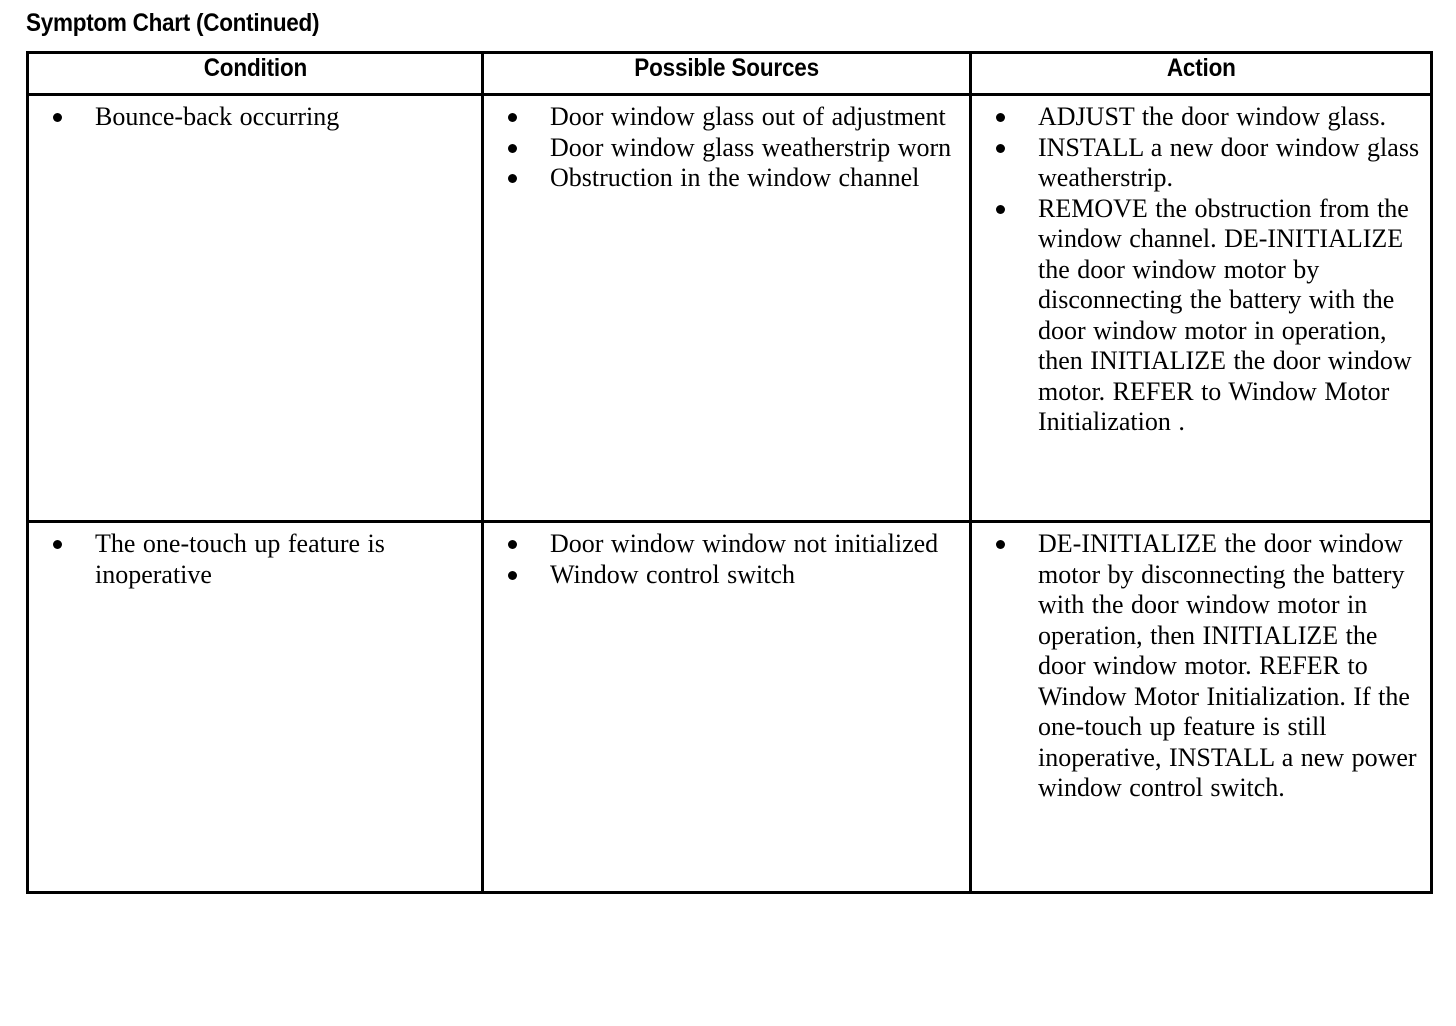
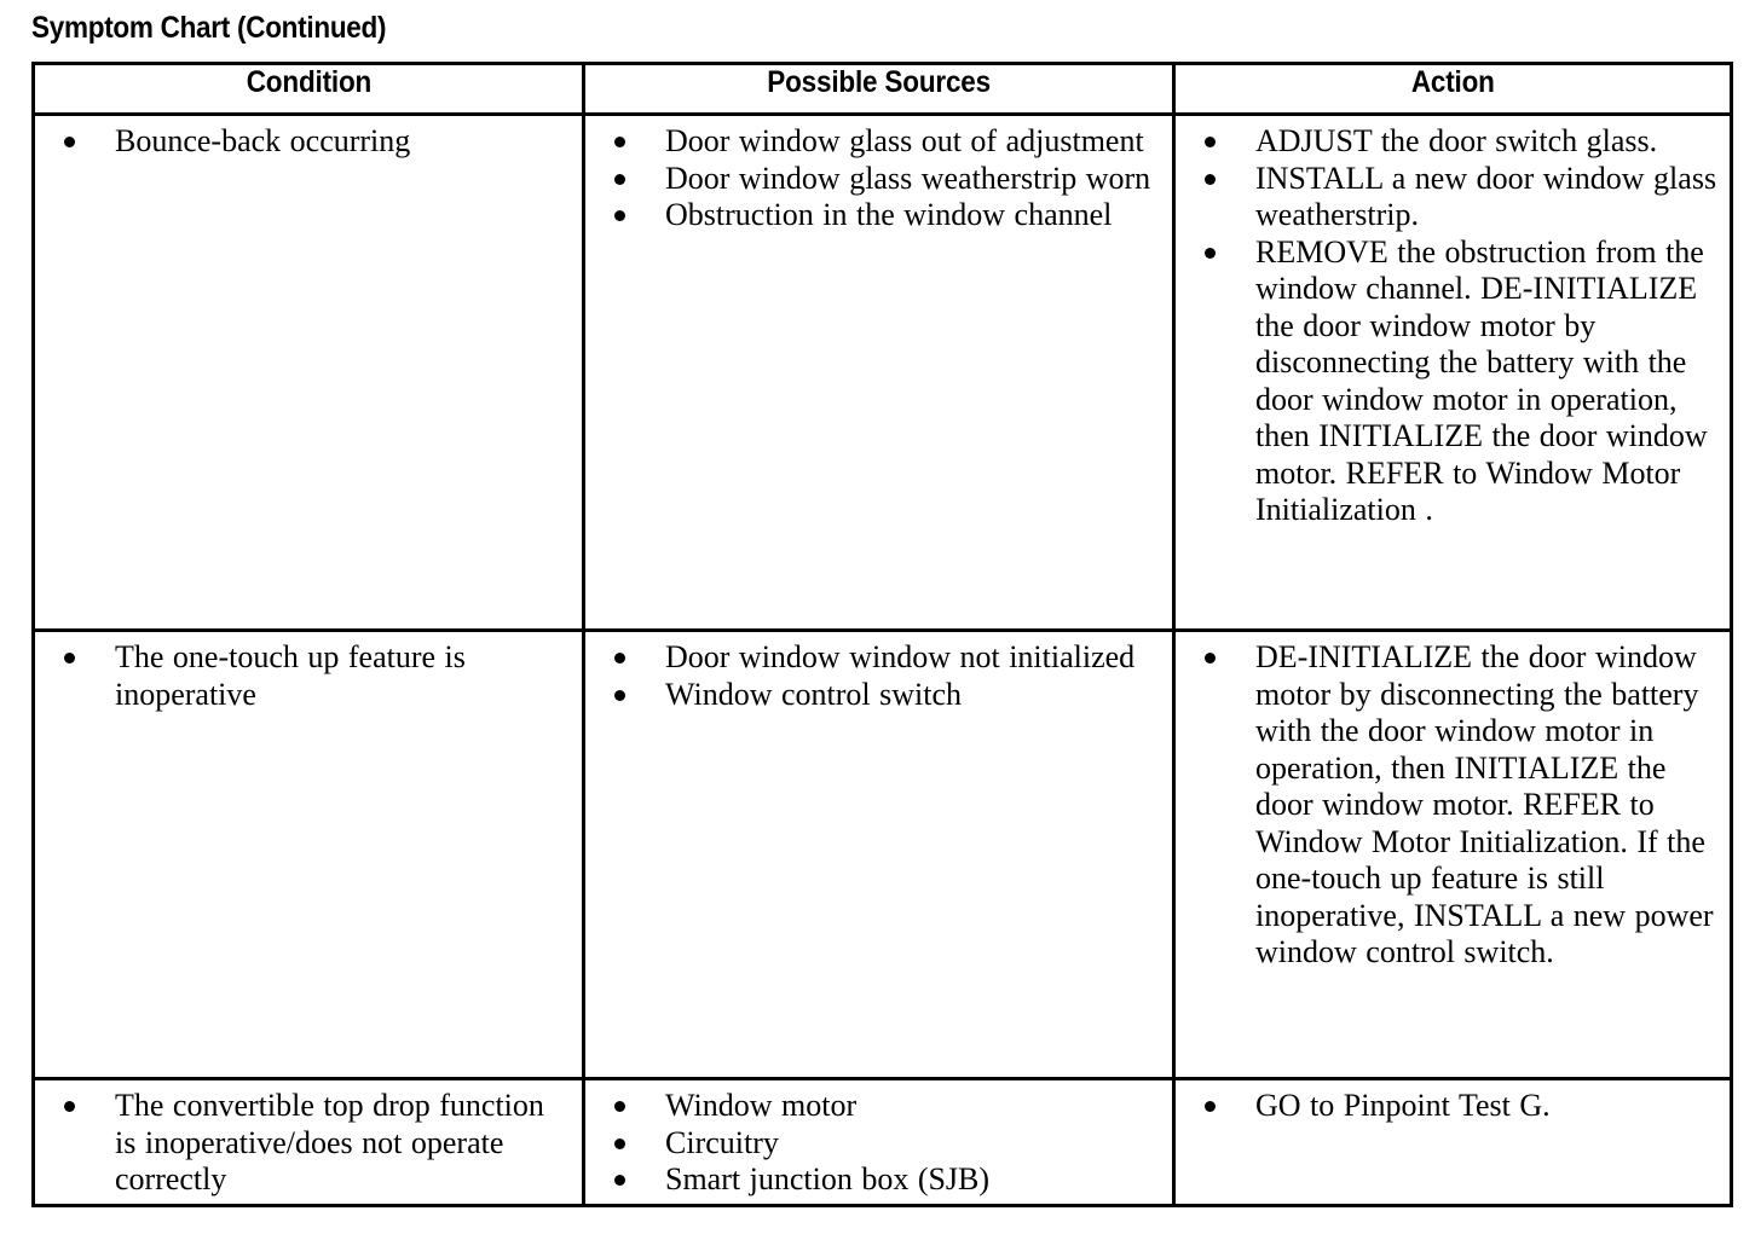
  Symptom Chart (Continued)
  Condition	Possible Sources	Action
- Bounce-back occurring	Door window glass out of adjustment Door window glass weatherstrip worn Obstruction in the window channel	ADJUST the door window glass. INSTALL a new door window glass weatherstrip. REMOVE the obstruction from the window channel. DE-INITIALIZE the door window motor by disconnecting the battery with the door window motor in operation, then INITIALIZE the door window motor. REFER to Window Motor Initialization .
+ Bounce-back occurring	Door window glass out of adjustment Door window glass weatherstrip worn Obstruction in the window channel	ADJUST the door switch glass. INSTALL a new door window glass weatherstrip. REMOVE the obstruction from the window channel. DE-INITIALIZE the door window motor by disconnecting the battery with the door window motor in operation, then INITIALIZE the door window motor. REFER to Window Motor Initialization .
  The one-touch up feature is inoperative	Door window window not initialized Window control switch	DE-INITIALIZE the door window motor by disconnecting the battery with the door window motor in operation, then INITIALIZE the door window motor. REFER to Window Motor Initialization. If the one-touch up feature is still inoperative, INSTALL a new power window control switch.
+ The convertible top drop function is inoperative/does not operate correctly	Window motor Circuitry Smart junction box (SJB)	GO to Pinpoint Test G.
